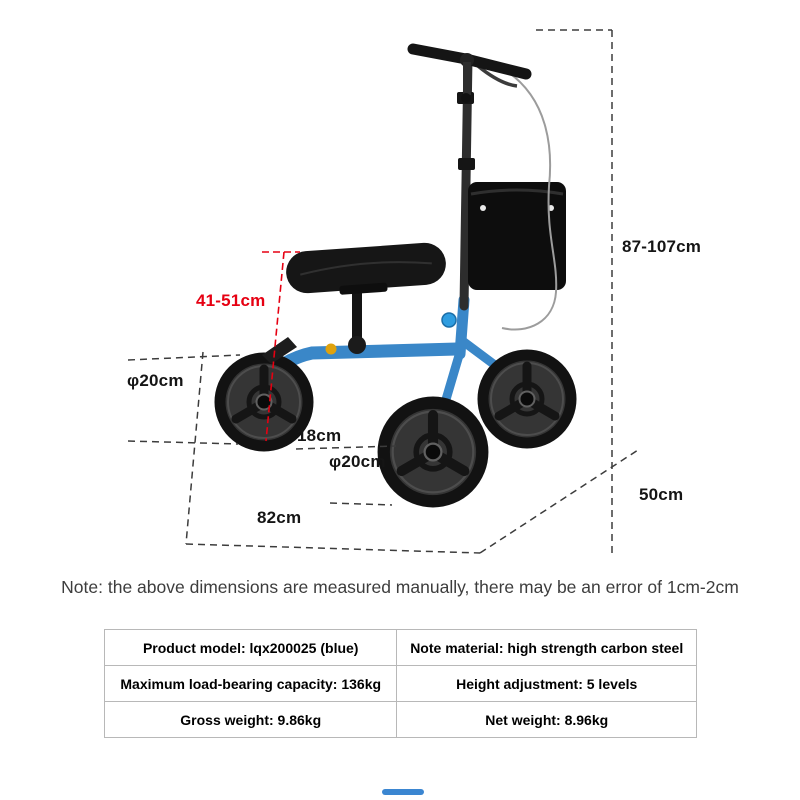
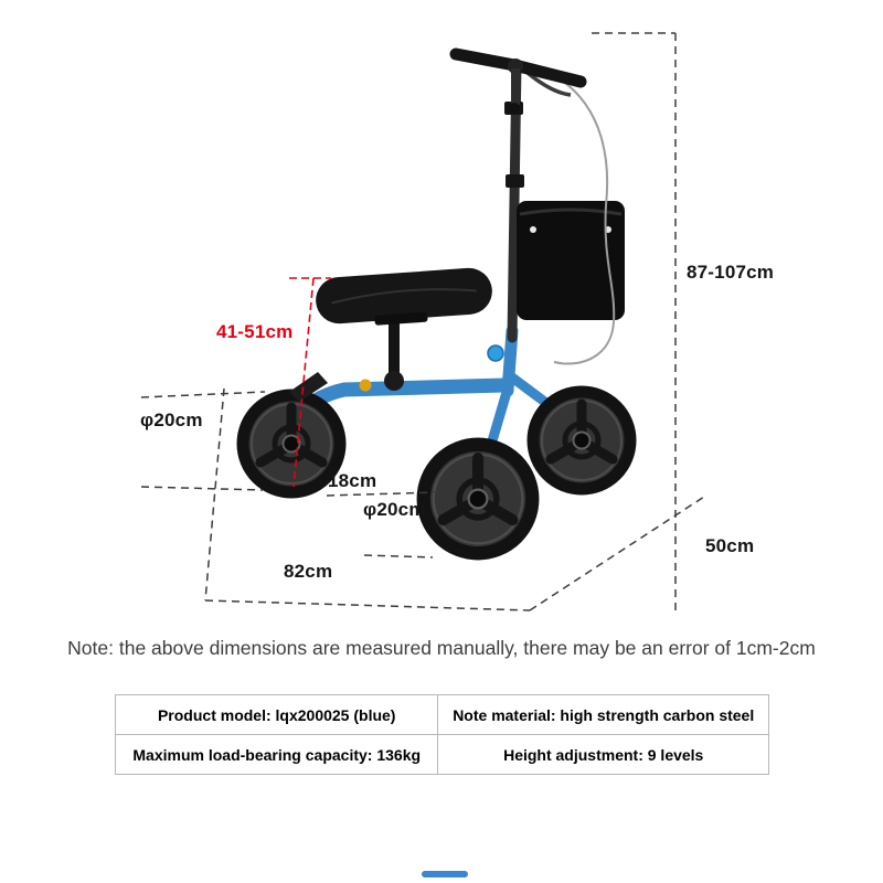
  87-107cm
  41-51cm
  φ20cm
  18cm
  φ20cm
  50cm
  82cm
  Note: the above dimensions are measured manually, there may be an error of 1cm-2cm
  Product model: lqx200025 (blue)	Note material: high strength carbon steel
- Maximum load-bearing capacity: 136kg	Height adjustment: 5 levels
+ Maximum load-bearing capacity: 136kg	Height adjustment: 9 levels
- Gross weight: 9.86kg	Net weight: 8.96kg
